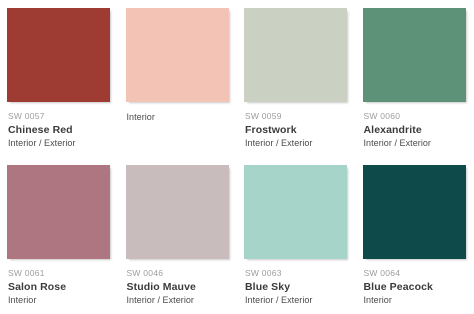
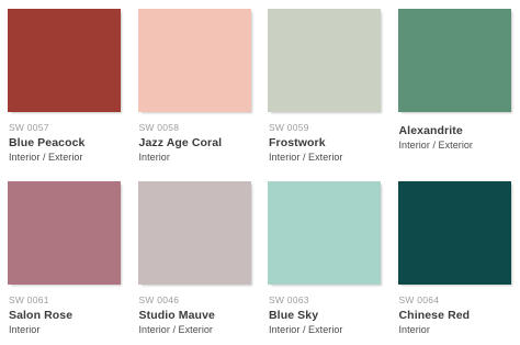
  SW 0057
- Chinese Red
+ Blue Peacock
  Interior / Exterior
+ SW 0058
+ Jazz Age Coral
  Interior
  SW 0059
  Frostwork
  Interior / Exterior
- SW 0060
  Alexandrite
  Interior / Exterior
  SW 0061
  Salon Rose
  Interior
  SW 0046
  Studio Mauve
  Interior / Exterior
  SW 0063
  Blue Sky
  Interior / Exterior
  SW 0064
- Blue Peacock
+ Chinese Red
  Interior
